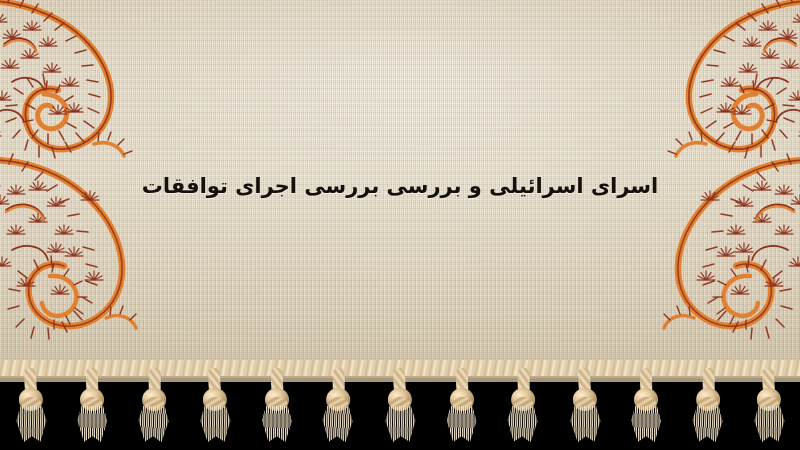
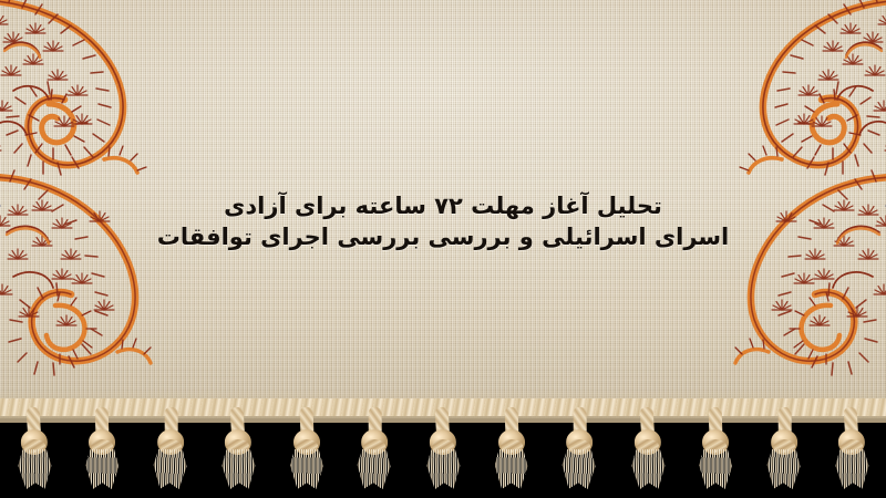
+ تحلیل آغاز مهلت ۷۲ ساعته برای آزادی
  اسرای اسرائیلی و بررسی بررسی اجرای توافقات
